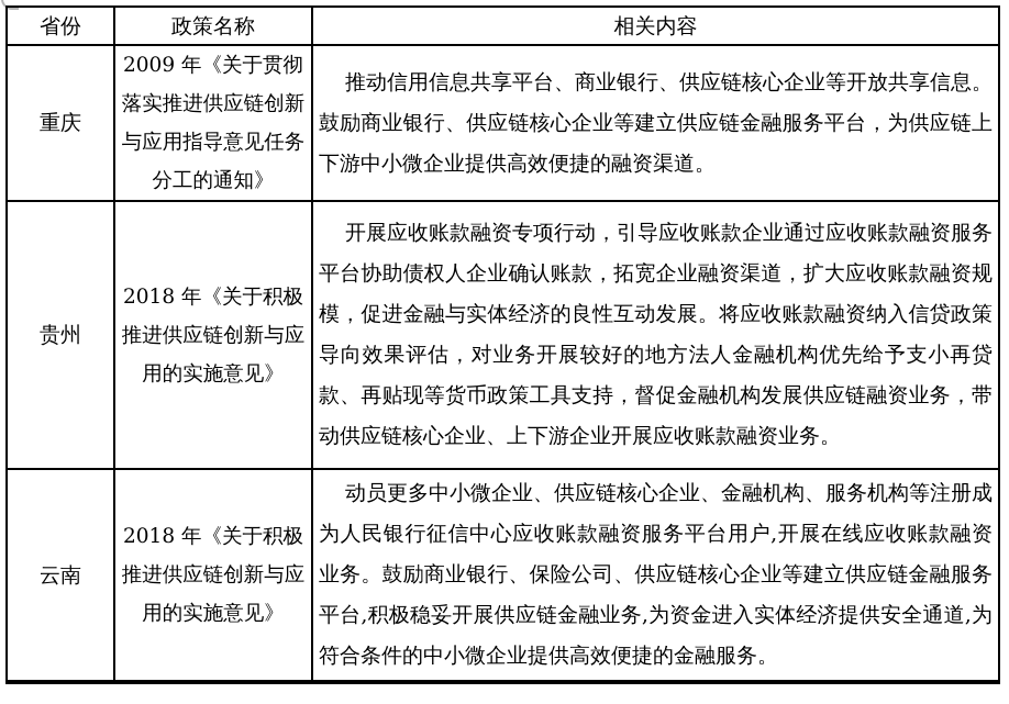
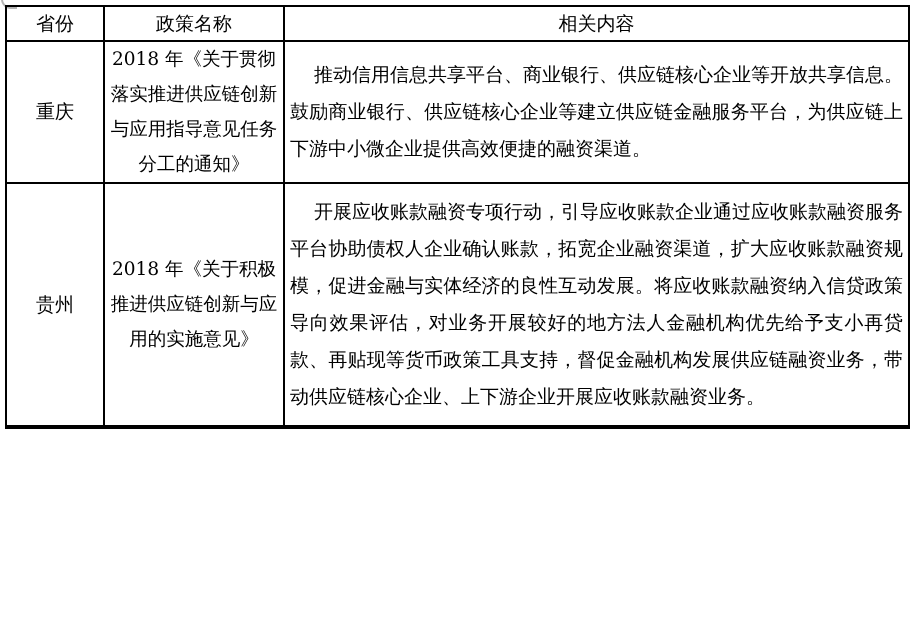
  省份	政策名称	相关内容
- 重庆	2009 年《关于贯彻落实推进供应链创新与应用指导意见任务分工的通知》	推动信用信息共享平台、商业银行、供应链核心企业等开放共享信息。鼓励商业银行、供应链核心企业等建立供应链金融服务平台，为供应链上下游中小微企业提供高效便捷的融资渠道。
+ 重庆	2018 年《关于贯彻落实推进供应链创新与应用指导意见任务分工的通知》	推动信用信息共享平台、商业银行、供应链核心企业等开放共享信息。鼓励商业银行、供应链核心企业等建立供应链金融服务平台，为供应链上下游中小微企业提供高效便捷的融资渠道。
  贵州	2018 年《关于积极推进供应链创新与应用的实施意见》	开展应收账款融资专项行动，引导应收账款企业通过应收账款融资服务平台协助债权人企业确认账款，拓宽企业融资渠道，扩大应收账款融资规模，促进金融与实体经济的良性互动发展。将应收账款融资纳入信贷政策导向效果评估，对业务开展较好的地方法人金融机构优先给予支小再贷款、再贴现等货币政策工具支持，督促金融机构发展供应链融资业务，带动供应链核心企业、上下游企业开展应收账款融资业务。
- 云南	2018 年《关于积极推进供应链创新与应用的实施意见》	动员更多中小微企业、供应链核心企业、金融机构、服务机构等注册成为人民银行征信中心应收账款融资服务平台用户,开展在线应收账款融资业务。鼓励商业银行、保险公司、供应链核心企业等建立供应链金融服务平台,积极稳妥开展供应链金融业务,为资金进入实体经济提供安全通道,为符合条件的中小微企业提供高效便捷的金融服务。
